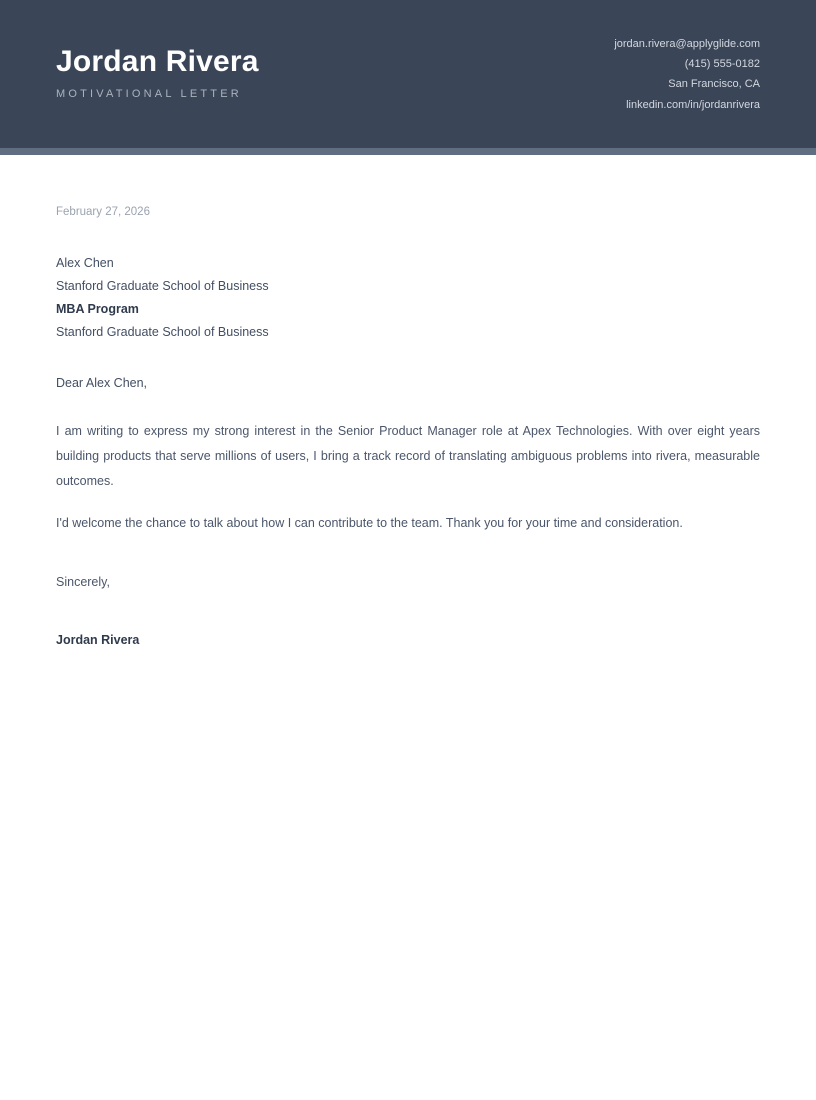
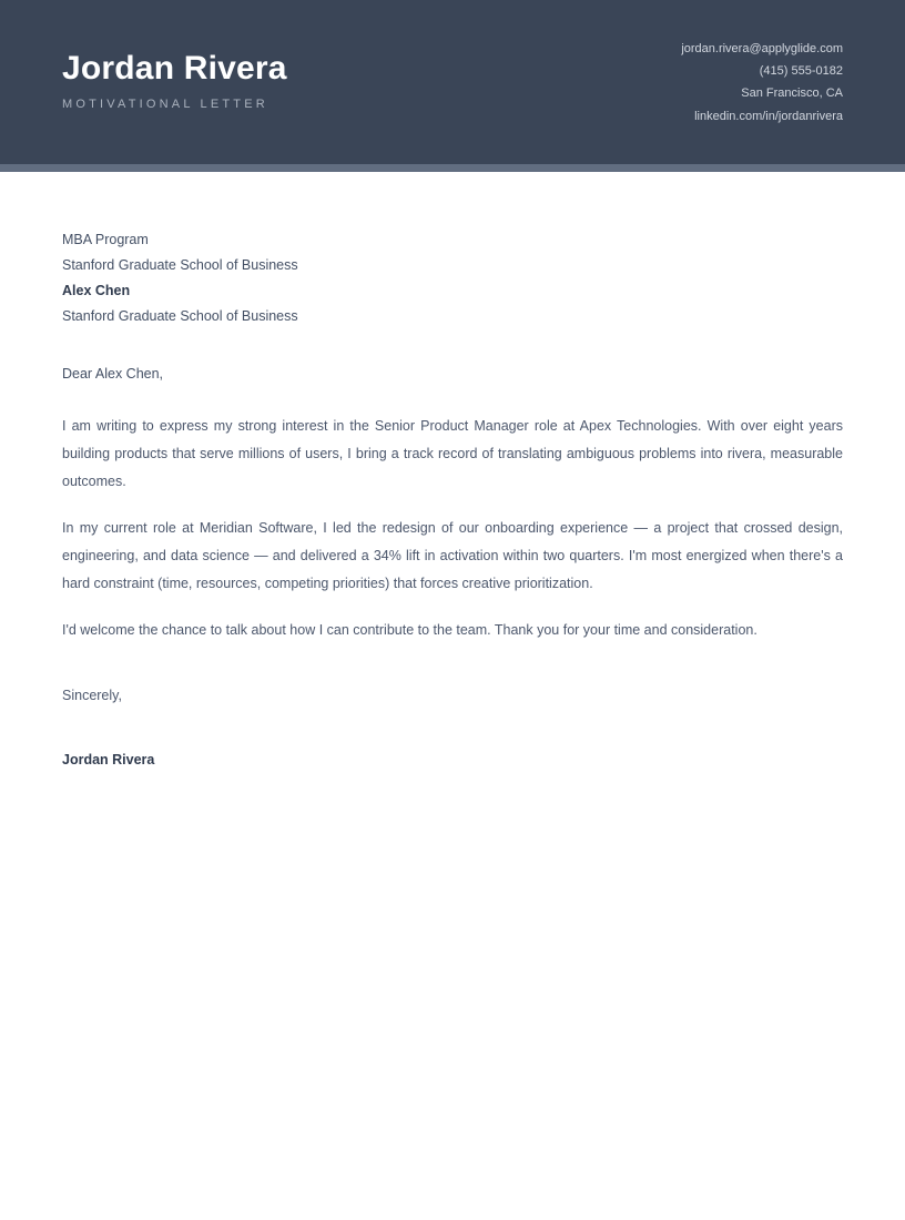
  Jordan Rivera
  MOTIVATIONAL LETTER
  jordan.rivera@applyglide.com
  (415) 555-0182
  San Francisco, CA
  linkedin.com/in/jordanrivera
- February 27, 2026
- Alex Chen
+ MBA Program
  Stanford Graduate School of Business
- MBA Program
+ Alex Chen
  Stanford Graduate School of Business
  Dear Alex Chen,
  I am writing to express my strong interest in the Senior Product Manager role at Apex Technologies. With over eight years building products that serve millions of users, I bring a track record of translating ambiguous problems into rivera, measurable outcomes.
+ In my current role at Meridian Software, I led the redesign of our onboarding experience — a project that crossed design, engineering, and data science — and delivered a 34% lift in activation within two quarters. I'm most energized when there's a hard constraint (time, resources, competing priorities) that forces creative prioritization.
  I'd welcome the chance to talk about how I can contribute to the team. Thank you for your time and consideration.
  Sincerely,
  Jordan Rivera
